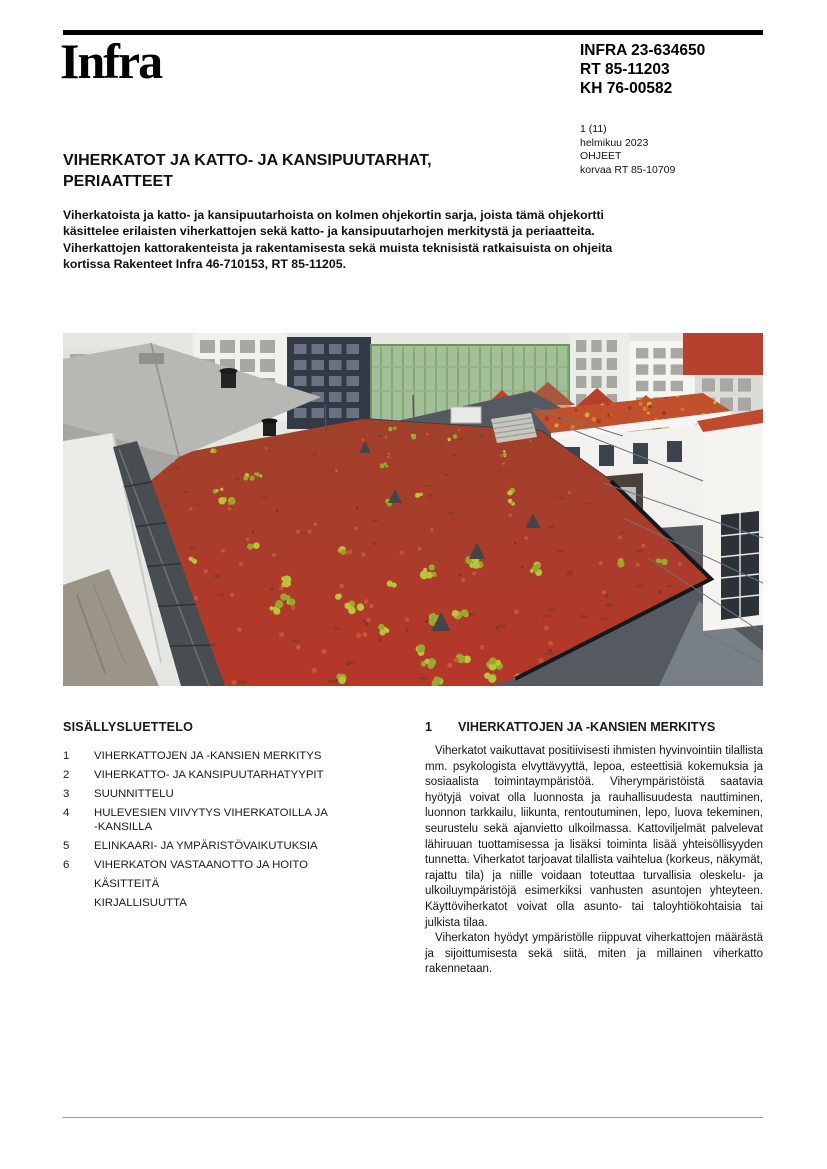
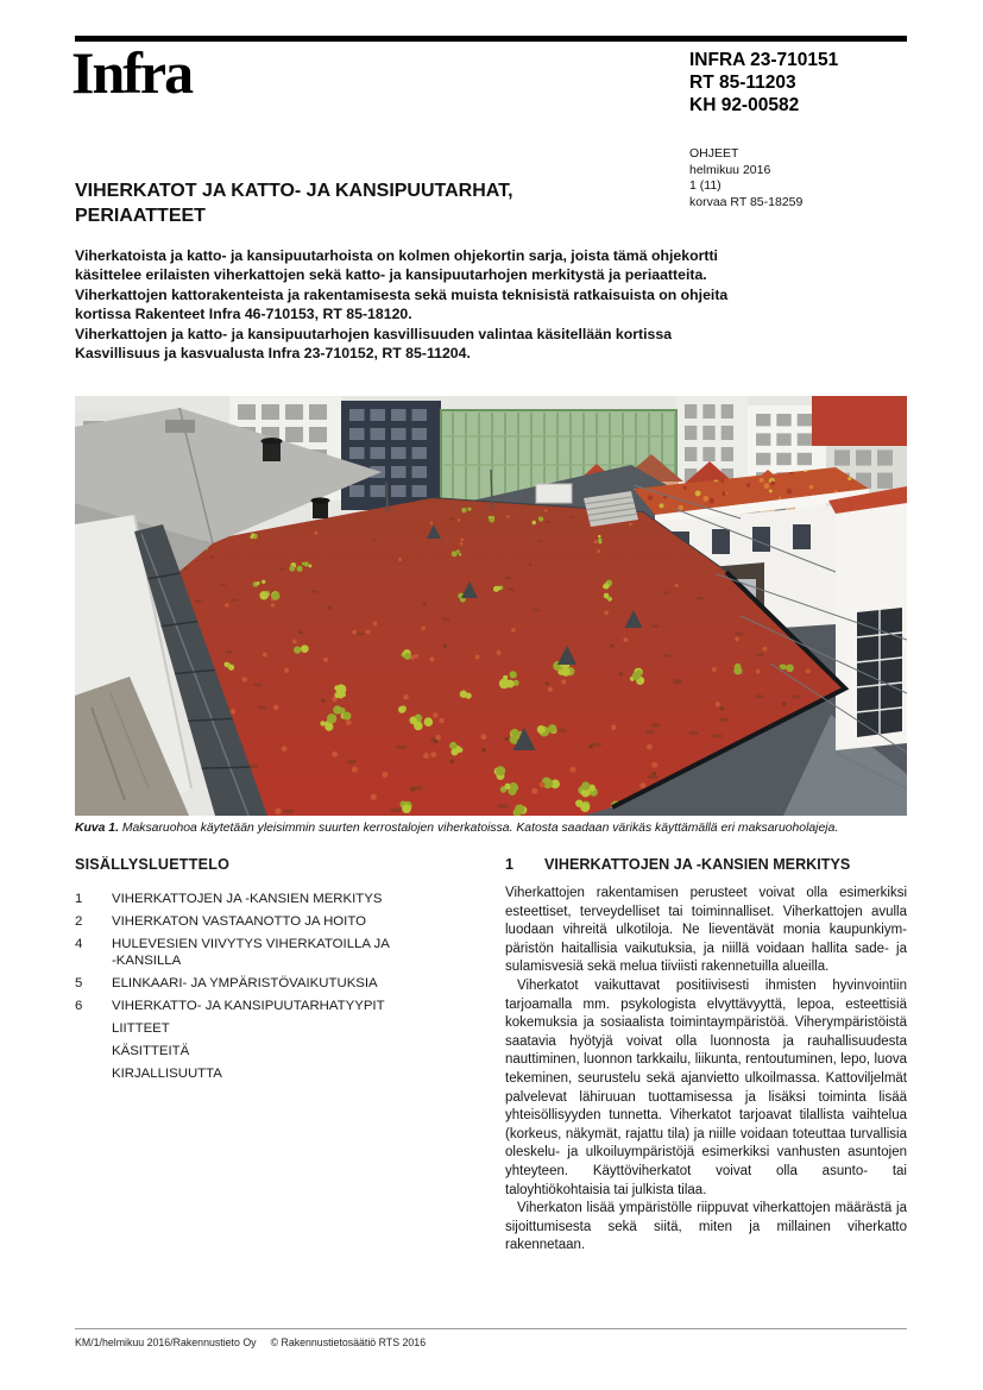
  Infra
- INFRA 23-634650
+ INFRA 23-710151
  RT 85-11203
- KH 76-00582
+ KH 92-00582
- 1 (11)
+ OHJEET
- helmikuu 2023
+ helmikuu 2016
- OHJEET
+ 1 (11)
- korvaa RT 85-10709
+ korvaa RT 85-18259
  VIHERKATOT JA KATTO- JA KANSIPUUTARHAT,
  PERIAATTEET
- Viherkatoista ja katto- ja kansipuutarhoista on kolmen ohjekortin sarja, joista tämä ohjekortti käsittelee erilaisten viherkattojen sekä katto- ja kansipuutarhojen merkitystä ja periaatteita. Viherkattojen kattorakenteista ja rakentamisesta sekä muista teknisistä ratkaisuista on ohjeita kortissa Rakenteet Infra 46-710153, RT 85-11205.
+ Viherkatoista ja katto- ja kansipuutarhoista on kolmen ohjekortin sarja, joista tämä ohjekortti käsittelee erilaisten viherkattojen sekä katto- ja kansipuutarhojen merkitystä ja periaatteita. Viherkattojen kattorakenteista ja rakentamisesta sekä muista teknisistä ratkaisuista on ohjeita kortissa Rakenteet Infra 46-710153, RT 85-18120.
+ Viherkattojen ja katto- ja kansipuutarhojen kasvillisuuden valintaa käsitellään kortissa Kasvillisuus ja kasvualusta Infra 23-710152, RT 85-11204.
+ Kuva 1. Maksaruohoa käytetään yleisimmin suurten kerrostalojen viherkatoissa. Katosta saadaan värikäs käyttämällä eri maksaruoholajeja.
  SISÄLLYSLUETTELO
  1
  VIHERKATTOJEN JA -KANSIEN MERKITYS
  2
- VIHERKATTO- JA KANSIPUUTARHATYYPIT
+ VIHERKATON VASTAANOTTO JA HOITO
- 3
- SUUNNITTELU
  4
  HULEVESIEN VIIVYTYS VIHERKATOILLA JA
  -KANSILLA
  5
  ELINKAARI- JA YMPÄRISTÖVAIKUTUKSIA
  6
- VIHERKATON VASTAANOTTO JA HOITO
+ VIHERKATTO- JA KANSIPUUTARHATYYPIT
+ LIITTEET
  KÄSITTEITÄ
  KIRJALLISUUTTA
  1
  VIHERKATTOJEN JA -KANSIEN MERKITYS
+ Viherkattojen rakentamisen perusteet voivat olla esimerkiksi esteettiset, terveydelliset tai toiminnalliset. Viherkattojen avulla luodaan vihreitä ulkotiloja. Ne lieventävät monia kaupunkiym­päristön haitallisia vaikutuksia, ja niillä voidaan hallita sade- ja sulamisvesiä sekä melua tiiviisti rakennetuilla alueilla.
- Viherkatot vaikuttavat positiivisesti ihmisten hyvinvointiin tilallista mm. psykologista elvyttävyyttä, lepoa, esteettisiä kokemuksia ja sosiaalista toimintaympäristöä. Viherympäris­töistä saatavia hyötyjä voivat olla luonnosta ja rauhallisuudesta nauttiminen, luonnon tarkkailu, liikunta, rentoutuminen, lepo, luova tekeminen, seurustelu sekä ajanvietto ulkoilmassa. Katto­viljelmät palvelevat lähiruuan tuottamisessa ja lisäksi toiminta lisää yhteisöllisyyden tunnetta. Viherkatot tarjoavat tilallista vaihtelua (korkeus, näkymät, rajattu tila) ja niille voidaan to­teuttaa turvallisia oleskelu- ja ulkoiluympäristöjä esimerkiksi vanhusten asuntojen yhteyteen. Käyttöviherkatot voivat olla asunto- tai taloyhtiökohtaisia tai julkista tilaa.
+ Viherkatot vaikuttavat positiivisesti ihmisten hyvinvointiin tarjoamalla mm. psykologista elvyttävyyttä, lepoa, esteettisiä kokemuksia ja sosiaalista toimintaympäristöä. Viherympäris­töistä saatavia hyötyjä voivat olla luonnosta ja rauhallisuudesta nauttiminen, luonnon tarkkailu, liikunta, rentoutuminen, lepo, luova tekeminen, seurustelu sekä ajanvietto ulkoilmassa. Katto­viljelmät palvelevat lähiruuan tuottamisessa ja lisäksi toiminta lisää yhteisöllisyyden tunnetta. Viherkatot tarjoavat tilallista vaihtelua (korkeus, näkymät, rajattu tila) ja niille voidaan to­teuttaa turvallisia oleskelu- ja ulkoiluympäristöjä esimerkiksi vanhusten asuntojen yhteyteen. Käyttöviherkatot voivat olla asunto- tai taloyhtiökohtaisia tai julkista tilaa.
- Viherkaton hyödyt ympäristölle riippuvat viherkattojen mää­rästä ja sijoittumisesta sekä siitä, miten ja millainen viherkatto rakennetaan.
+ Viherkaton lisää ympäristölle riippuvat viherkattojen mää­rästä ja sijoittumisesta sekä siitä, miten ja millainen viherkatto rakennetaan.
+ KM/1/helmikuu 2016/Rakennustieto Oy © Rakennustietosäätiö RTS 2016
